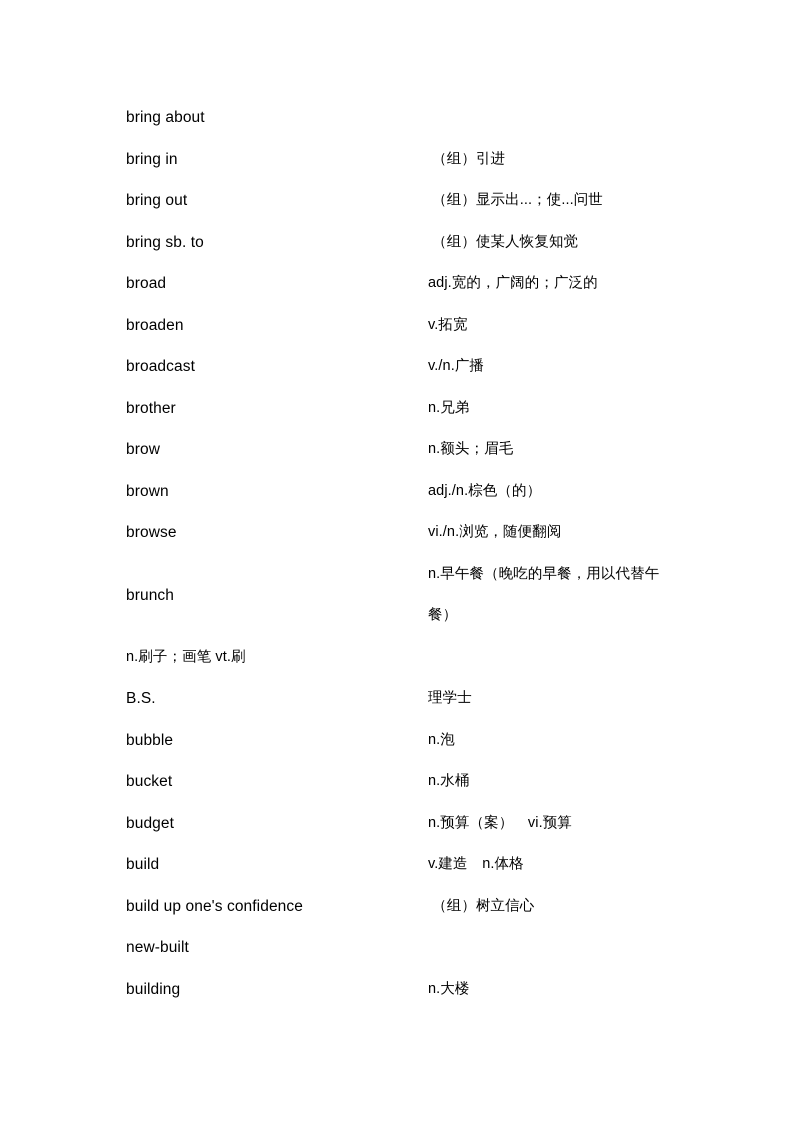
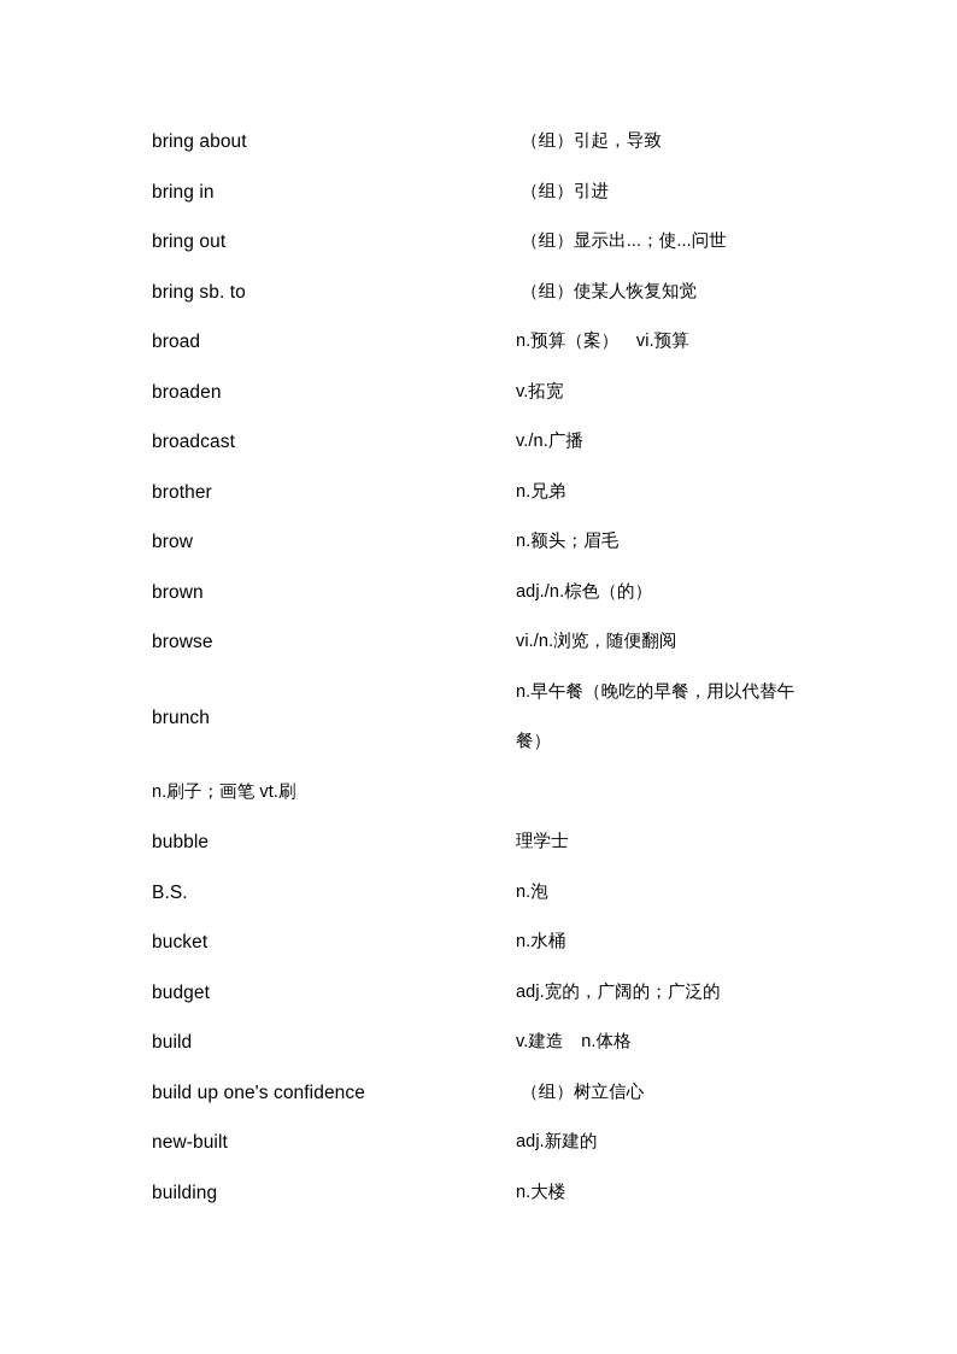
  bring about
+ （组）引起，导致
  bring in
  （组）引进
  bring out
  （组）显示出...；使...问世
  bring sb. to
  （组）使某人恢复知觉
  broad
- adj.宽的，广阔的；广泛的
+ n.预算（案） vi.预算
  broaden
  v.拓宽
  broadcast
  v./n.广播
  brother
  n.兄弟
  brow
  n.额头；眉毛
  brown
  adj./n.棕色（的）
  browse
  vi./n.浏览，随便翻阅
  brunch
  n.早午餐（晚吃的早餐，用以代替午餐）
  n.刷子；画笔 vt.刷
- B.S.
+ bubble
  理学士
- bubble
+ B.S.
  n.泡
  bucket
  n.水桶
  budget
- n.预算（案） vi.预算
+ adj.宽的，广阔的；广泛的
  build
  v.建造 n.体格
  build up one's confidence
  （组）树立信心
  new-built
+ adj.新建的
  building
  n.大楼
